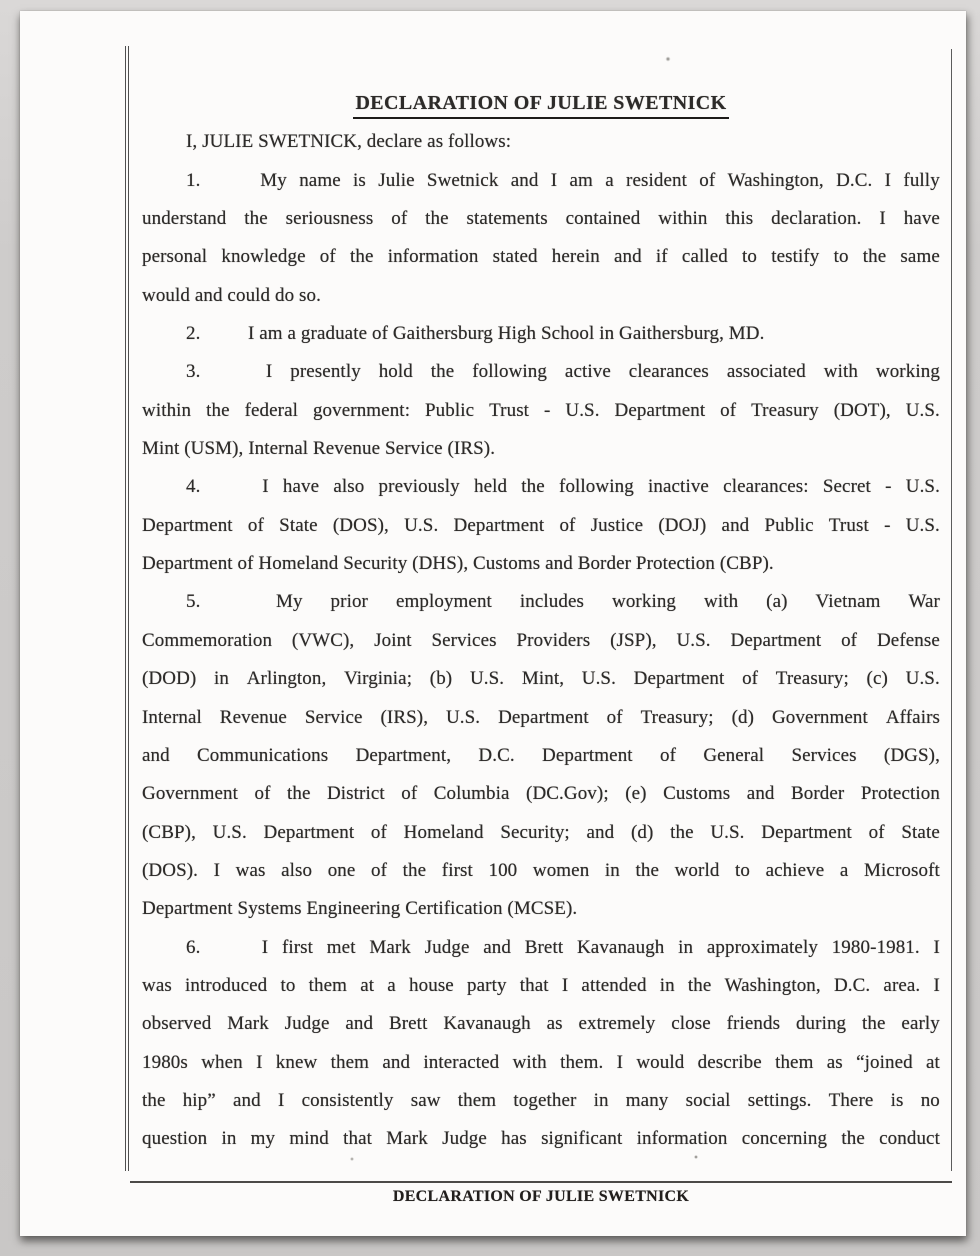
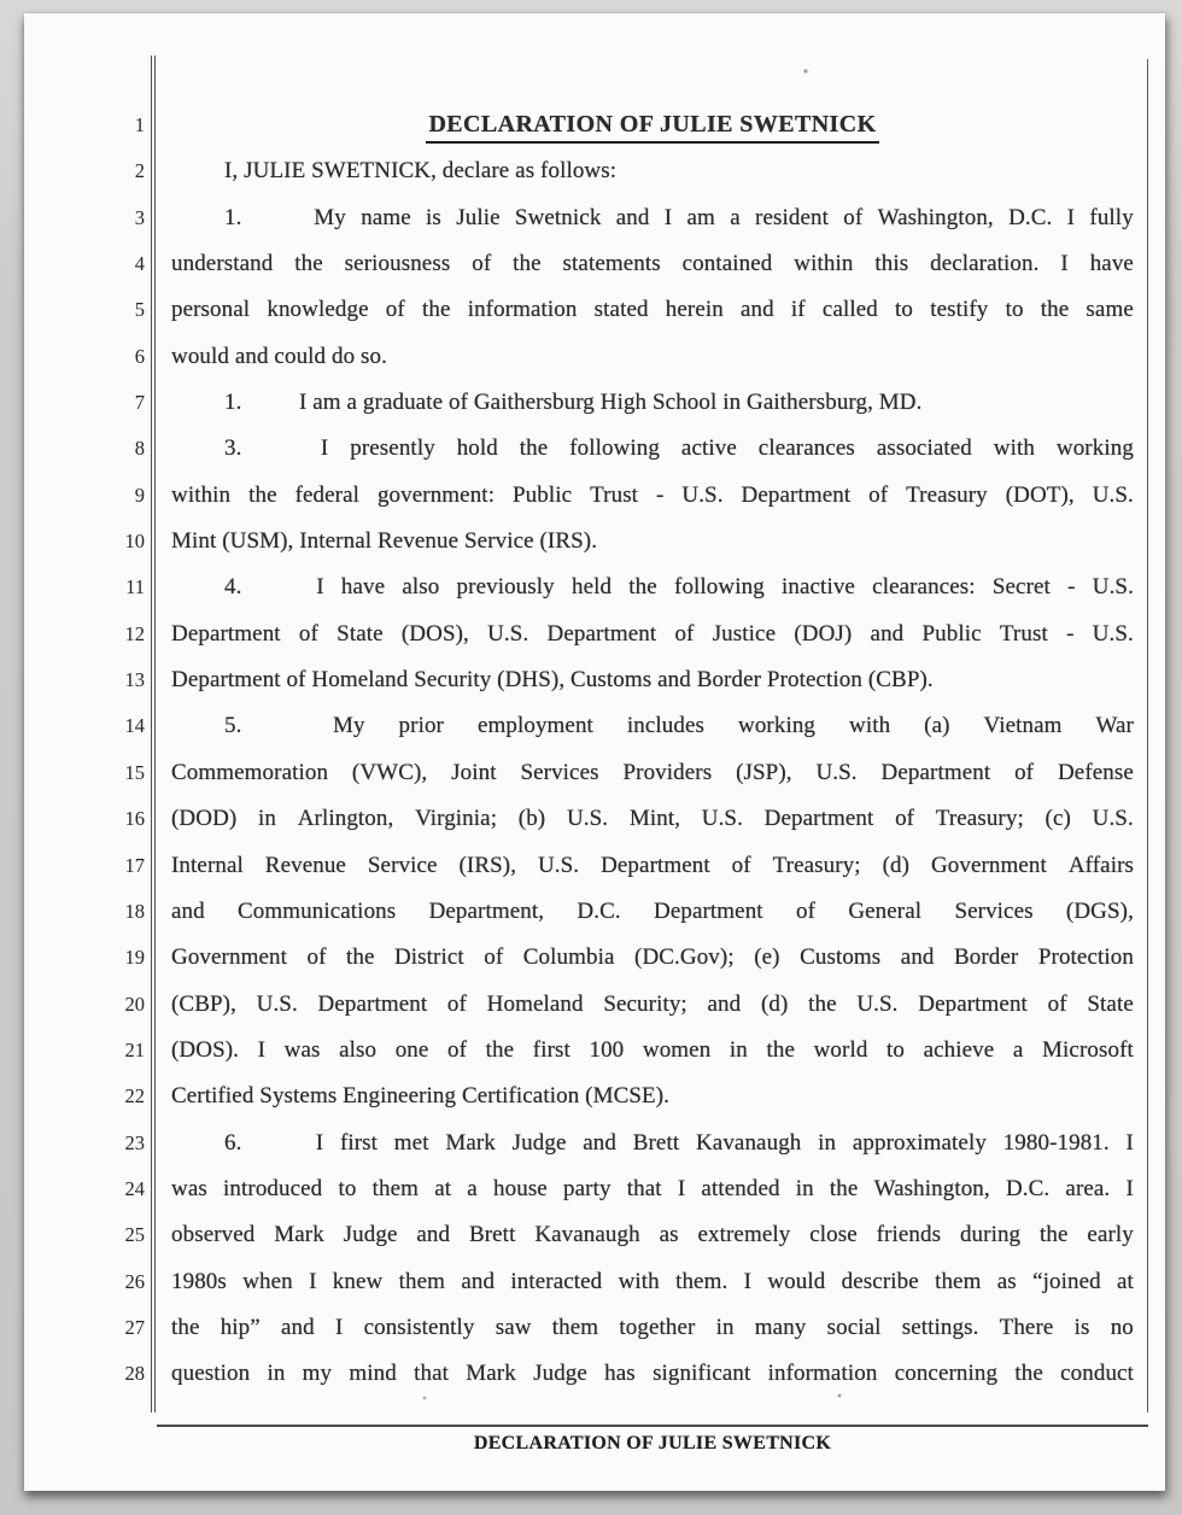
+ 1
+ 2
+ 3
+ 4
+ 5
+ 6
+ 7
+ 8
+ 9
+ 10
+ 11
+ 12
+ 13
+ 14
+ 15
+ 16
+ 17
+ 18
+ 19
+ 20
+ 21
+ 22
+ 23
+ 24
+ 25
+ 26
+ 27
+ 28
  DECLARATION OF JULIE SWETNICK
  I, JULIE SWETNICK, declare as follows:
  1.
  My
  name
  is
  Julie
  Swetnick
  and
  I
  am
  a
  resident
  of
  Washington,
  D.C.
  I
  fully
  understand
  the
  seriousness
  of
  the
  statements
  contained
  within
  this
  declaration.
  I
  have
  personal
  knowledge
  of
  the
  information
  stated
  herein
  and
  if
  called
  to
  testify
  to
  the
  same
  would and could do so.
- 2. I am a graduate of Gaithersburg High School in Gaithersburg, MD.
+ 1. I am a graduate of Gaithersburg High School in Gaithersburg, MD.
  3.
  I
  presently
  hold
  the
  following
  active
  clearances
  associated
  with
  working
  within
  the
  federal
  government:
  Public
  Trust
  -
  U.S.
  Department
  of
  Treasury
  (DOT),
  U.S.
  Mint (USM), Internal Revenue Service (IRS).
  4.
  I
  have
  also
  previously
  held
  the
  following
  inactive
  clearances:
  Secret
  -
  U.S.
  Department
  of
  State
  (DOS),
  U.S.
  Department
  of
  Justice
  (DOJ)
  and
  Public
  Trust
  -
  U.S.
  Department of Homeland Security (DHS), Customs and Border Protection (CBP).
  5.
  My
  prior
  employment
  includes
  working
  with
  (a)
  Vietnam
  War
  Commemoration
  (VWC),
  Joint
  Services
  Providers
  (JSP),
  U.S.
  Department
  of
  Defense
  (DOD)
  in
  Arlington,
  Virginia;
  (b)
  U.S.
  Mint,
  U.S.
  Department
  of
  Treasury;
  (c)
  U.S.
  Internal
  Revenue
  Service
  (IRS),
  U.S.
  Department
  of
  Treasury;
  (d)
  Government
  Affairs
  and
  Communications
  Department,
  D.C.
  Department
  of
  General
  Services
  (DGS),
  Government
  of
  the
  District
  of
  Columbia
  (DC.Gov);
  (e)
  Customs
  and
  Border
  Protection
  (CBP),
  U.S.
  Department
  of
  Homeland
  Security;
  and
  (d)
  the
  U.S.
  Department
  of
  State
  (DOS).
  I
  was
  also
  one
  of
  the
  first
  100
  women
  in
  the
  world
  to
  achieve
  a
  Microsoft
- Department Systems Engineering Certification (MCSE).
+ Certified Systems Engineering Certification (MCSE).
  6.
  I
  first
  met
  Mark
  Judge
  and
  Brett
  Kavanaugh
  in
  approximately
  1980-1981.
  I
  was
  introduced
  to
  them
  at
  a
  house
  party
  that
  I
  attended
  in
  the
  Washington,
  D.C.
  area.
  I
  observed
  Mark
  Judge
  and
  Brett
  Kavanaugh
  as
  extremely
  close
  friends
  during
  the
  early
  1980s
  when
  I
  knew
  them
  and
  interacted
  with
  them.
  I
  would
  describe
  them
  as
  “joined
  at
  the
  hip”
  and
  I
  consistently
  saw
  them
  together
  in
  many
  social
  settings.
  There
  is
  no
  question
  in
  my
  mind
  that
  Mark
  Judge
  has
  significant
  information
  concerning
  the
  conduct
  DECLARATION OF JULIE SWETNICK
